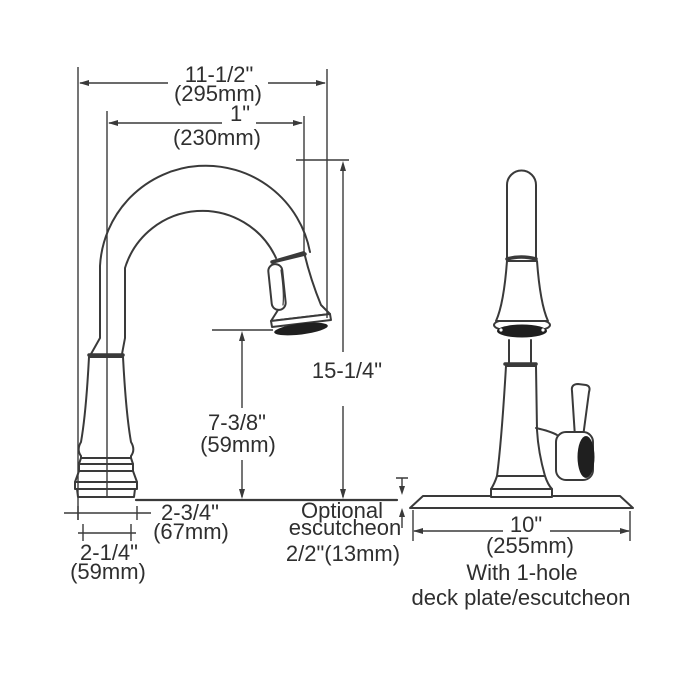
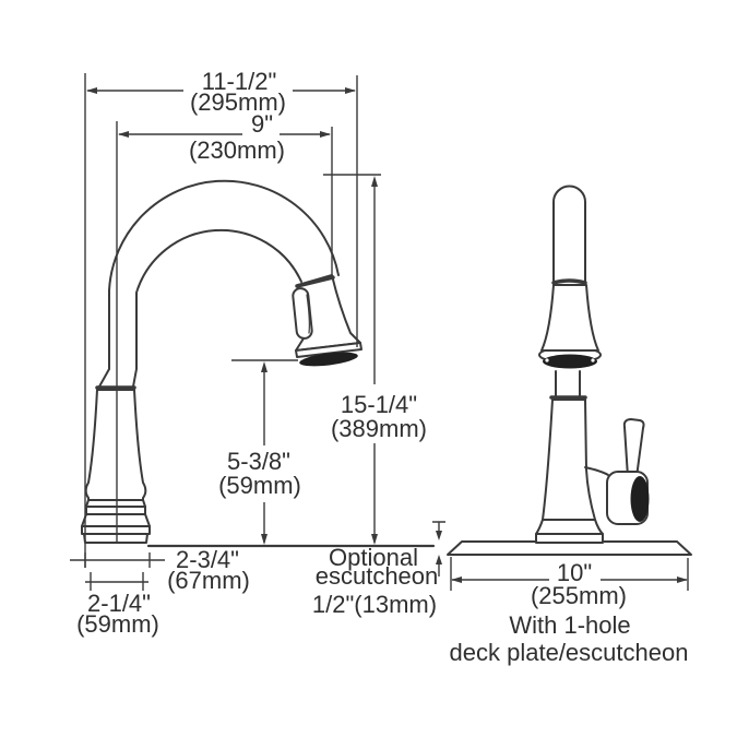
  11-1/2"
  (295mm)
- 1"
+ 9"
  (230mm)
  15-1/4"
+ (389mm)
- 7-3/8"
+ 5-3/8"
  (59mm)
  2-3/4"
  (67mm)
  2-1/4"
  (59mm)
  Optional
  escutcheon
- 2/2"(13mm)
+ 1/2"(13mm)
  10"
  (255mm)
  With 1-hole
  deck plate/escutcheon
